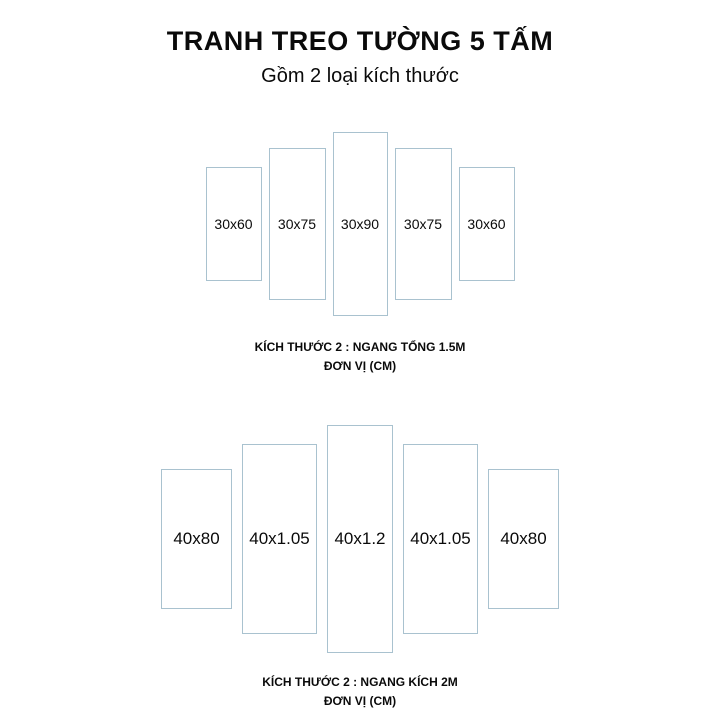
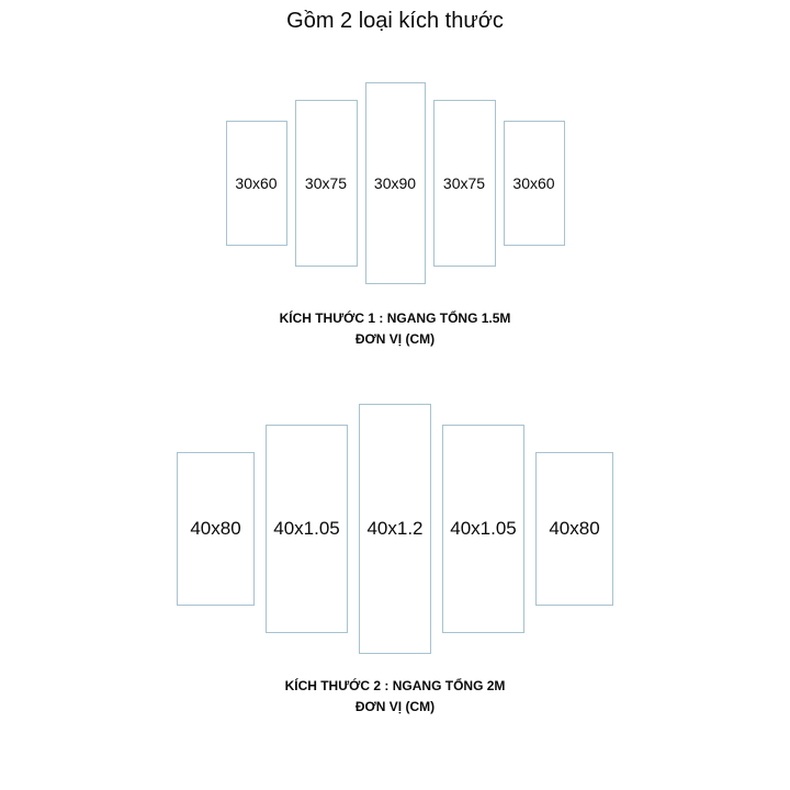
- TRANH TREO TƯỜNG 5 TẤM
  Gồm 2 loại kích thước
  30x60
  30x75
  30x90
  30x75
  30x60
- KÍCH THƯỚC 2 : NGANG TỔNG 1.5M
+ KÍCH THƯỚC 1 : NGANG TỔNG 1.5M
  ĐƠN VỊ (CM)
  40x80
  40x1.05
  40x1.2
  40x1.05
  40x80
- KÍCH THƯỚC 2 : NGANG KÍCH 2M
+ KÍCH THƯỚC 2 : NGANG TỔNG 2M
  ĐƠN VỊ (CM)
